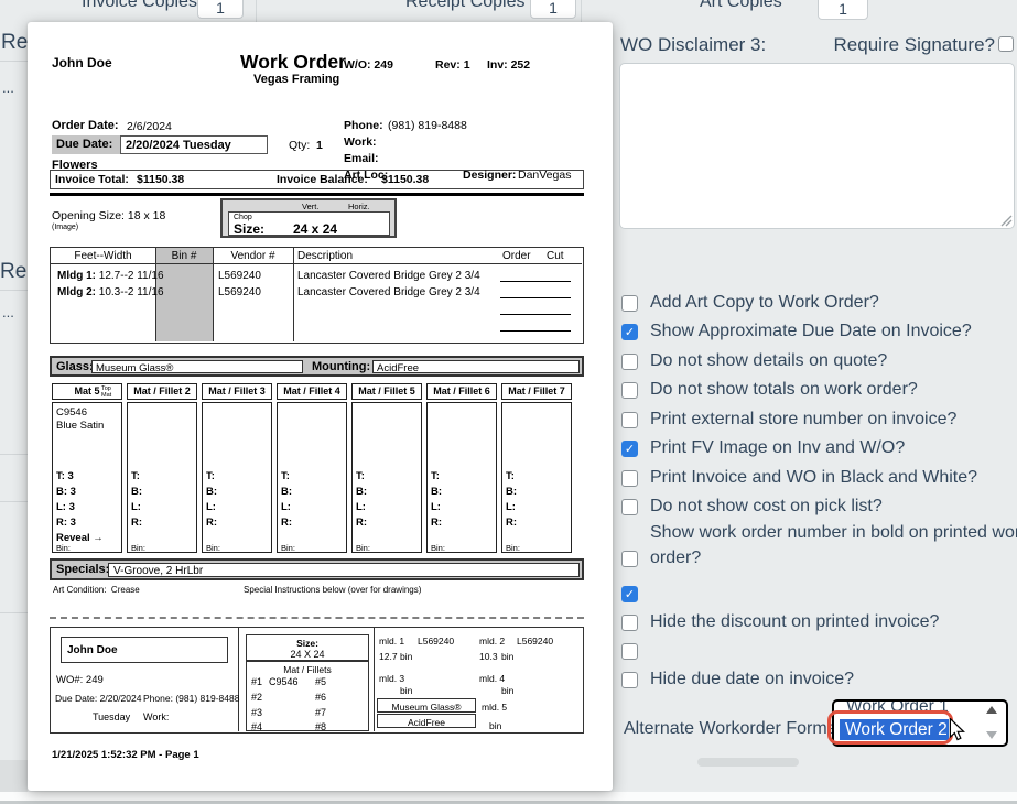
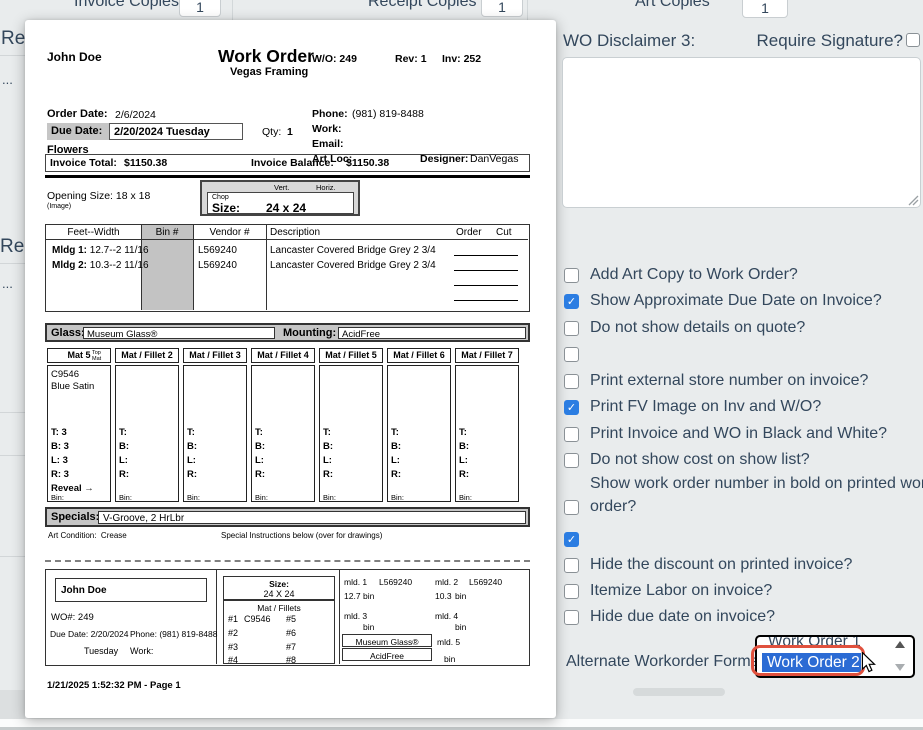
  Invoice Copies
  1
  Receipt Copies
  1
  Art Copies
  1
  Re
  ...
  Re
  ...
  John Doe
  Work Order
  Vegas Framing
  W/O: 249
  Rev: 1
  Inv: 252
  Order Date:
  2/6/2024
  Due Date:
  2/20/2024 Tuesday
  Qty:
  1
  Flowers
  Invoice Total:
  $1150.38
  Invoice Balance:
  $1150.38
  Phone:
  (981) 819-8488
  Work:
  Email:
  Art Loc:
  Designer:
  DanVegas
  Opening Size: 18 x 18
  Vert.
  Horiz.
  Size:
  24 x 24
  Feet--Width
  Bin #
  Vendor #
  Description
  Order
  Cut
  Mldg 1: 12.7--2 11/16
  L569240
  Lancaster Covered Bridge Grey 2 3/4
  Mldg 2: 10.3--2 11/16
  L569240
  Lancaster Covered Bridge Grey 2 3/4
  Glass
  Museum Glass®
  Mounting:
  AcidFree
  Mat 5
  C9546
  Blue Satin
  T: 3
  B: 3
  L: 3
  R: 3
  Reveal →
  Bin:
  Mat / Fillet 2
  T:
  B:
  L:
  R:
  Bin:
  Mat / Fillet 3
  T:
  B:
  L:
  R:
  Bin:
  Mat / Fillet 4
  T:
  B:
  L:
  R:
  Bin:
  Mat / Fillet 5
  T:
  B:
  L:
  R:
  Bin:
  Mat / Fillet 6
  T:
  B:
  L:
  R:
  Bin:
  Mat / Fillet 7
  T:
  B:
  L:
  R:
  Bin:
  Specials
  V-Groove, 2 HrLbr
  Art Condition: Crease
  Special Instructions below (over for drawings)
  John Doe
  WO#: 249
  Due Date: 2/20/2024
  Phone: (981) 819-8488
  Tuesday
  Work:
  Size:
  24 X 24
  Mat / Fillets
  #1
  C9546
  #5
  #2
  #6
  #3
  #7
  #4
  #8
  mld. 1
  L569240
  mld. 2
  L569240
  12.7
  bin
  10.3
  bin
  mld. 3
  mld. 4
  bin
  bin
  Museum Glass®
  mld. 5
  AcidFree
  bin
  1/21/2025 1:52:32 PM - Page 1
  WO Disclaimer 3:
  Require Signature?
  Add Art Copy to Work Order?
  ✓
  Show Approximate Due Date on Invoice?
  Do not show details on quote?
- Do not show totals on work order?
  Print external store number on invoice?
  ✓
  Print FV Image on Inv and W/O?
  Print Invoice and WO in Black and White?
- Do not show cost on pick list?
+ Do not show cost on show list?
  Show work order number in bold on printed wo order?
  ✓
  Hide the discount on printed invoice?
+ Itemize Labor on invoice?
  Hide due date on invoice?
  Alternate Workorder Form
  Work Order 1
  Work Order 2
